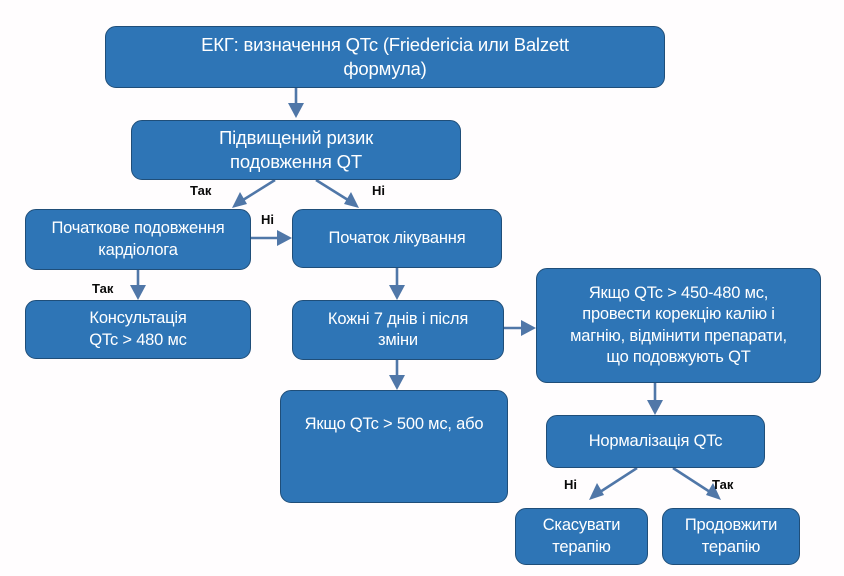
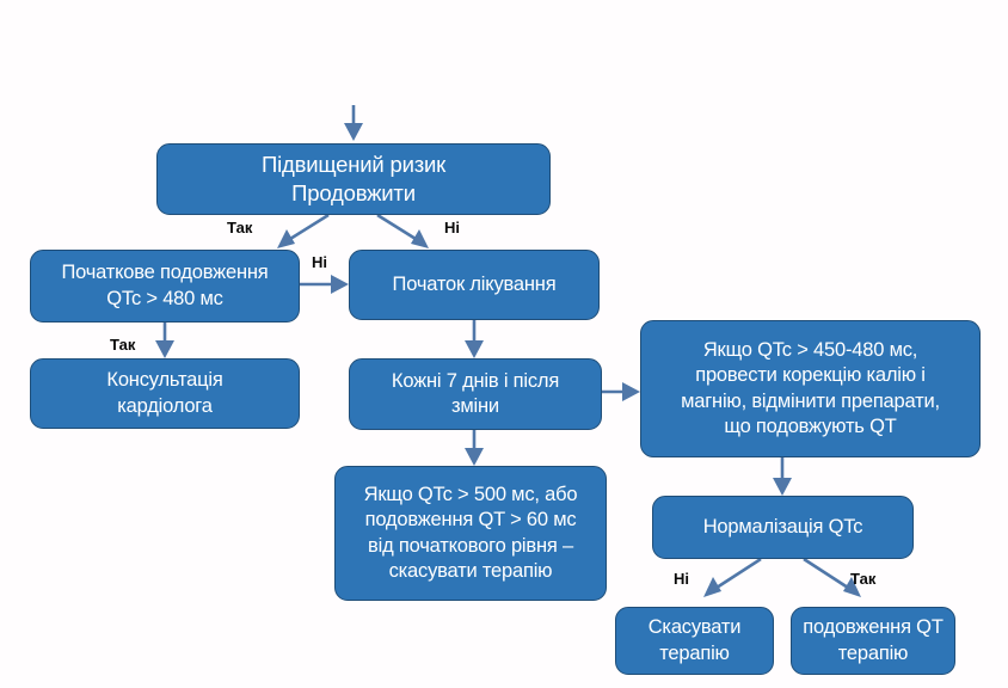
- ЕКГ: визначення QTc (Friedericia или Balzett
- формула)
  Підвищений ризик
- подовження QT
+ Продовжити
  Початкове подовження
- кардіолога
+ QTc > 480 мс
  Початок лікування
  Консультація
- QTc > 480 мс
+ кардіолога
  Кожні 7 днів і після
  зміни
  Якщо QTc > 450-480 мс,
  провести корекцію калію і
  магнію, відмінити препарати,
  що подовжують QT
  Якщо QTc > 500 мс, або
+ подовження QT > 60 мс
+ від початкового рівня –
+ скасувати терапію
  Нормалізація QTc
  Скасувати
  терапію
- Продовжити
+ подовження QT
  терапію
  Так
  Ні
  Ні
  Так
  Ні
  Так
